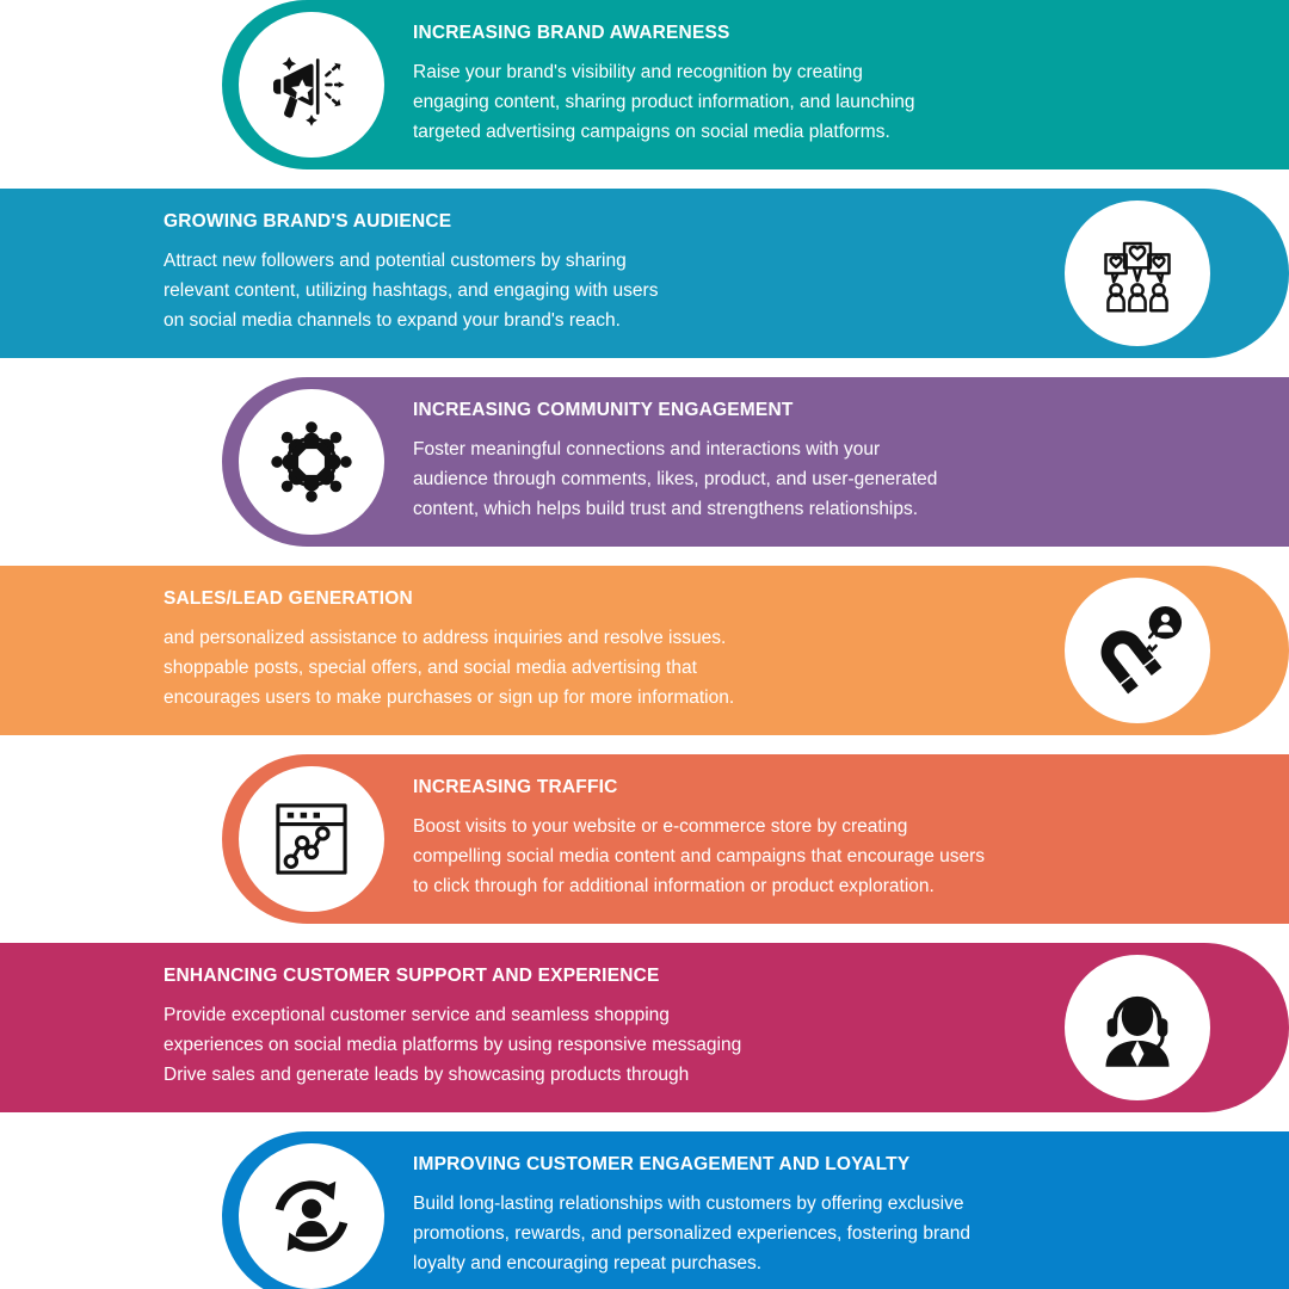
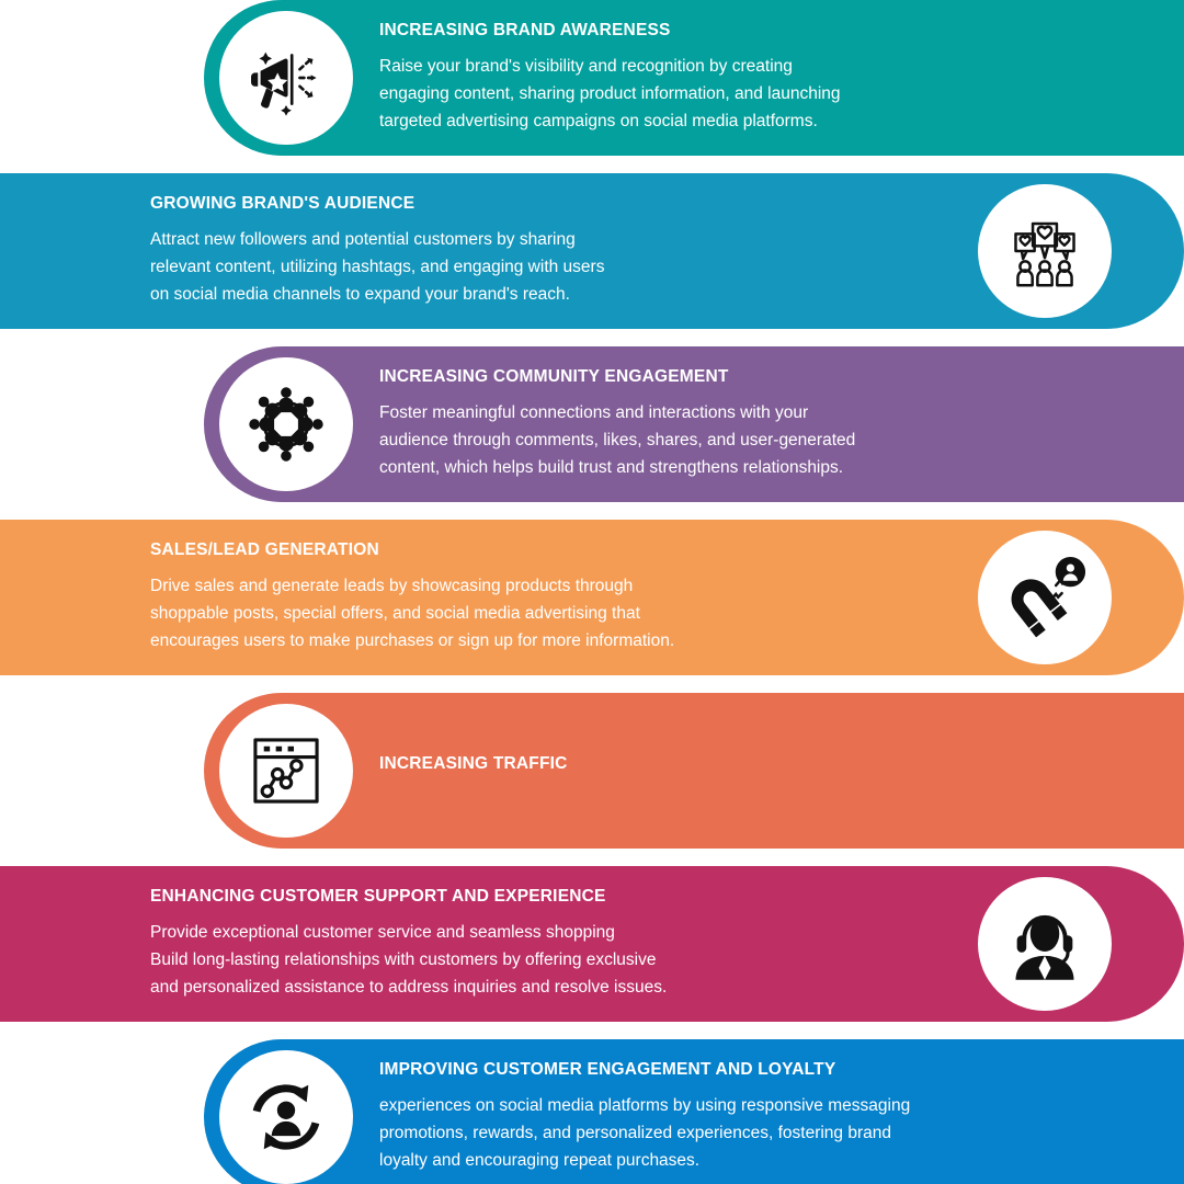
  INCREASING BRAND AWARENESS
  Raise your brand's visibility and recognition by creating
  engaging content, sharing product information, and launching
  targeted advertising campaigns on social media platforms.
  GROWING BRAND'S AUDIENCE
  Attract new followers and potential customers by sharing
  relevant content, utilizing hashtags, and engaging with users
  on social media channels to expand your brand's reach.
  INCREASING COMMUNITY ENGAGEMENT
  Foster meaningful connections and interactions with your
- audience through comments, likes, product, and user-generated
+ audience through comments, likes, shares, and user-generated
  content, which helps build trust and strengthens relationships.
  SALES/LEAD GENERATION
- and personalized assistance to address inquiries and resolve issues.
+ Drive sales and generate leads by showcasing products through
  shoppable posts, special offers, and social media advertising that
  encourages users to make purchases or sign up for more information.
  INCREASING TRAFFIC
- Boost visits to your website or e-commerce store by creating
- compelling social media content and campaigns that encourage users
- to click through for additional information or product exploration.
  ENHANCING CUSTOMER SUPPORT AND EXPERIENCE
  Provide exceptional customer service and seamless shopping
- experiences on social media platforms by using responsive messaging
+ Build long-lasting relationships with customers by offering exclusive
- Drive sales and generate leads by showcasing products through
+ and personalized assistance to address inquiries and resolve issues.
  IMPROVING CUSTOMER ENGAGEMENT AND LOYALTY
- Build long-lasting relationships with customers by offering exclusive
+ experiences on social media platforms by using responsive messaging
  promotions, rewards, and personalized experiences, fostering brand
  loyalty and encouraging repeat purchases.
